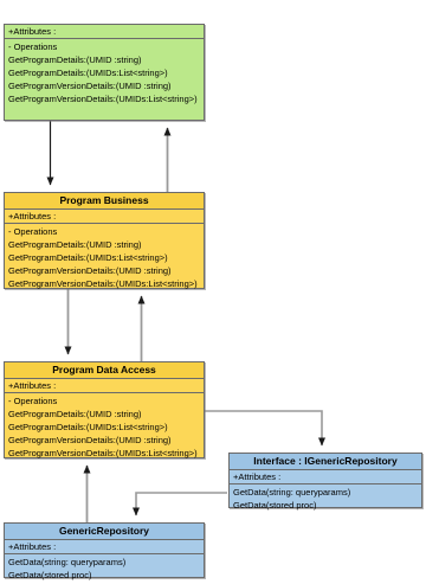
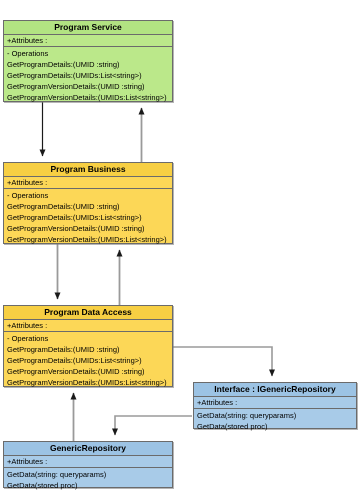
+ Program Service
  +Attributes :
  - Operations
  GetProgramDetails:(UMID :string)
  GetProgramDetails:(UMIDs:List<string>)
  GetProgramVersionDetails:(UMID :string)
  GetProgramVersionDetails:(UMIDs:List<string>)
  Program Business
  +Attributes :
  - Operations
  GetProgramDetails:(UMID :string)
  GetProgramDetails:(UMIDs:List<string>)
  GetProgramVersionDetails:(UMID :string)
  GetProgramVersionDetails:(UMIDs:List<string>)
  Program Data Access
  +Attributes :
  - Operations
  GetProgramDetails:(UMID :string)
  GetProgramDetails:(UMIDs:List<string>)
  GetProgramVersionDetails:(UMID :string)
  GetProgramVersionDetails:(UMIDs:List<string>)
  Interface : IGenericRepository
  +Attributes :
  GetData(string: queryparams)
  GetData(stored proc)
  GenericRepository
  +Attributes :
  GetData(string: queryparams)
  GetData(stored proc)
